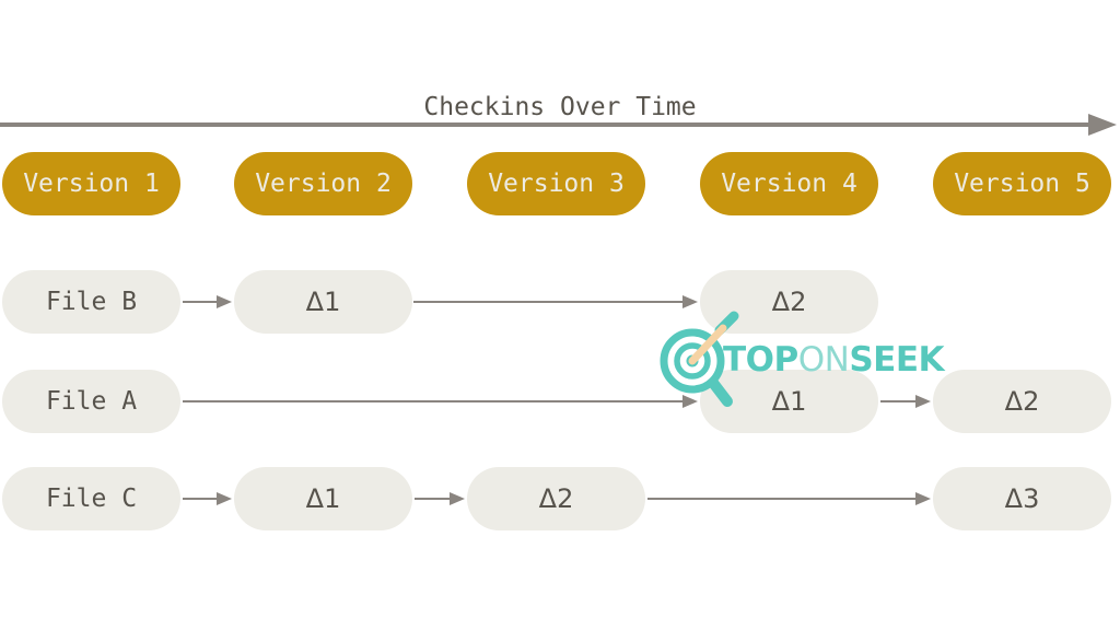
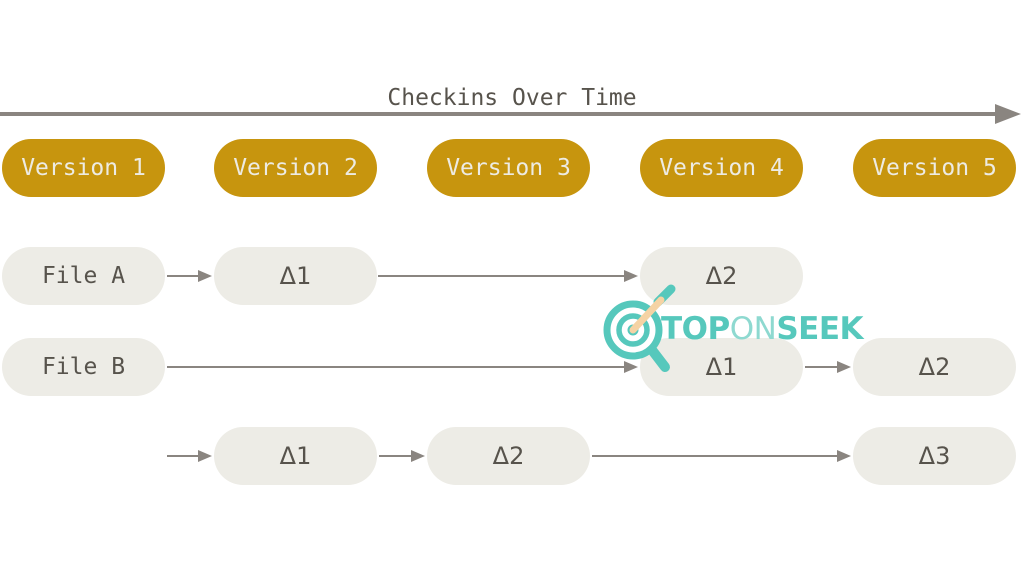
  Checkins Over Time
  Version 1
  Version 2
  Version 3
  Version 4
  Version 5
- File B
+ File A
  Δ1
  Δ2
- File A
+ File B
  Δ1
  Δ2
- File C
  Δ1
  Δ2
  Δ3
  TOPONSEEK
